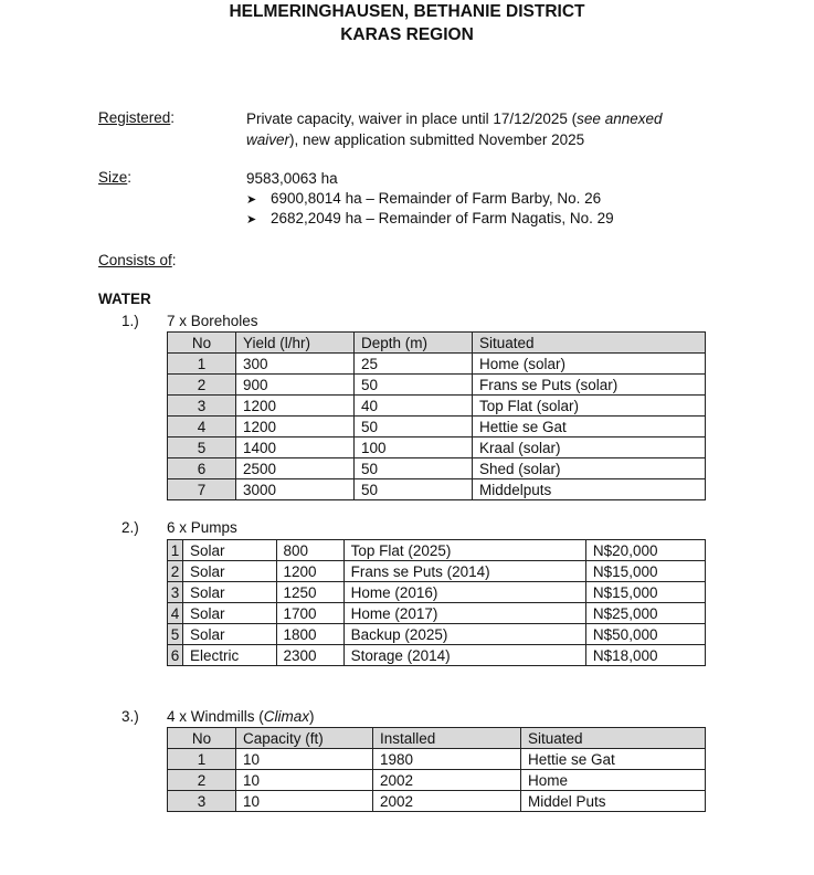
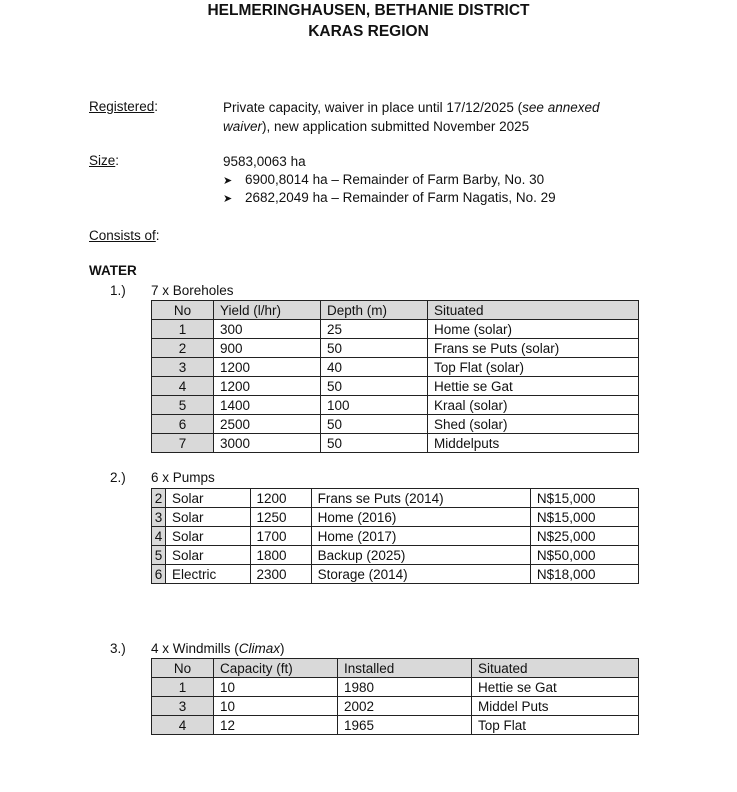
  HELMERINGHAUSEN, BETHANIE DISTRICT
  KARAS REGION
  Registered:
  Private capacity, waiver in place until 17/12/2025 (see annexed
  waiver), new application submitted November 2025
  Size:
  9583,0063 ha
- ➤ 6900,8014 ha – Remainder of Farm Barby, No. 26
+ ➤ 6900,8014 ha – Remainder of Farm Barby, No. 30
  ➤ 2682,2049 ha – Remainder of Farm Nagatis, No. 29
  Consists of:
  WATER
  1.)
  7 x Boreholes
  No	Yield (l/hr)	Depth (m)	Situated
  1	300	25	Home (solar)
  2	900	50	Frans se Puts (solar)
  3	1200	40	Top Flat (solar)
  4	1200	50	Hettie se Gat
  5	1400	100	Kraal (solar)
  6	2500	50	Shed (solar)
  7	3000	50	Middelputs
  2.)
  6 x Pumps
- 1	Solar	800	Top Flat (2025)	N$20,000
  2	Solar	1200	Frans se Puts (2014)	N$15,000
  3	Solar	1250	Home (2016)	N$15,000
  4	Solar	1700	Home (2017)	N$25,000
  5	Solar	1800	Backup (2025)	N$50,000
  6	Electric	2300	Storage (2014)	N$18,000
  3.)
  4 x Windmills (Climax)
  No	Capacity (ft)	Installed	Situated
  1	10	1980	Hettie se Gat
- 2	10	2002	Home
  3	10	2002	Middel Puts
+ 4	12	1965	Top Flat
